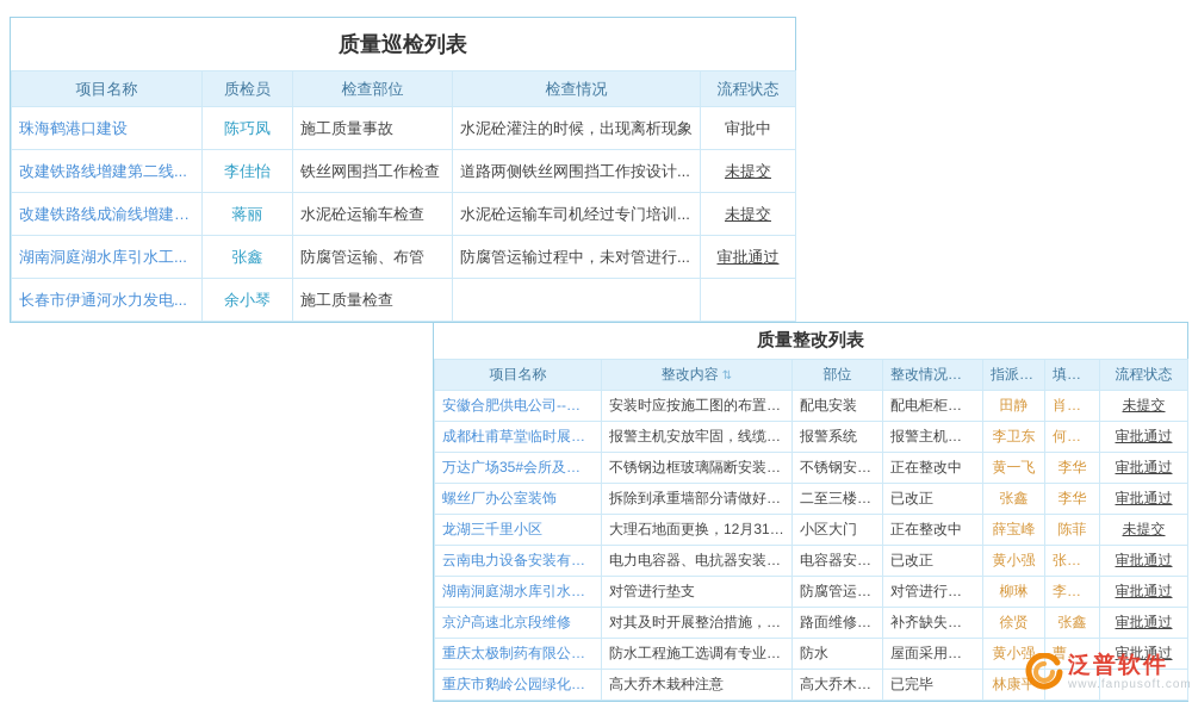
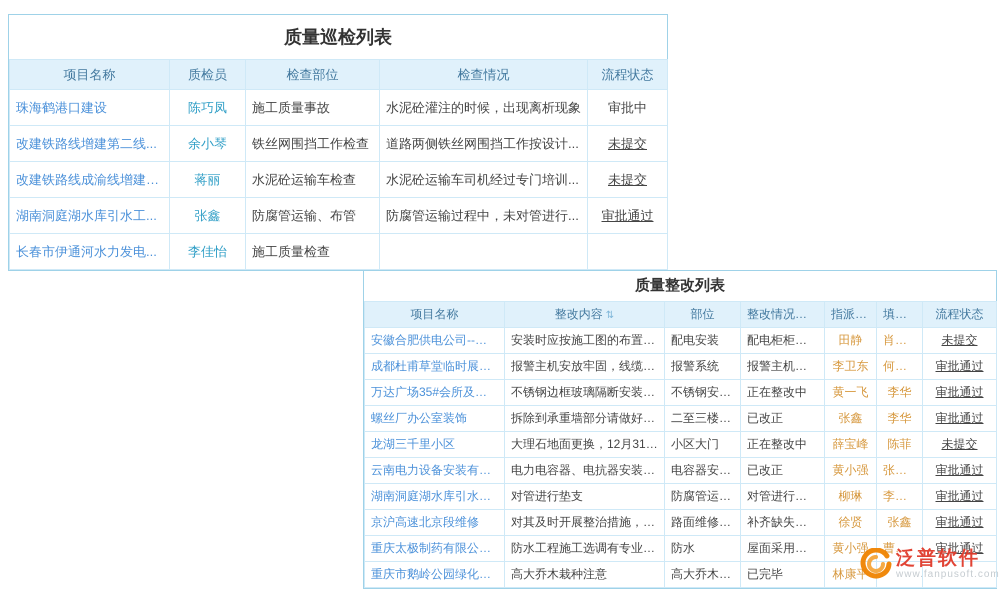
  质量巡检列表
  项目名称	质检员	检查部位	检查情况	流程状态
  珠海鹤港口建设	陈巧凤	施工质量事故	水泥砼灌注的时候，出现离析现象	审批中
- 改建铁路线增建第二线...	李佳怡	铁丝网围挡工作检查	道路两侧铁丝网围挡工作按设计...	未提交
+ 改建铁路线增建第二线...	余小琴	铁丝网围挡工作检查	道路两侧铁丝网围挡工作按设计...	未提交
  改建铁路线成渝线增建第...	蒋丽	水泥砼运输车检查	水泥砼运输车司机经过专门培训...	未提交
  湖南洞庭湖水库引水工...	张鑫	防腐管运输、布管	防腐管运输过程中，未对管进行...	审批通过
- 长春市伊通河水力发电...	余小琴	施工质量检查
+ 长春市伊通河水力发电...	李佳怡	施工质量检查
  质量整改列表
  项目名称	整改内容 ⇅	部位	整改情况反馈	指派人员	填报人	流程状态
  安徽合肥供电公司--配电	安装时应按施工图的布置，将	配电安装	配电柜柜体与..	田静	肖亚军	未提交
  成都杜甫草堂临时展厅独	报警主机安放牢固，线缆连接	报警系统	报警主机安放..	李卫东	何芷萌	审批通过
  万达广场35#会所及咖啡	不锈钢边框玻璃隔断安装不平	不锈钢安装...	正在整改中	黄一飞	李华	审批通过
  螺丝厂办公室装饰	拆除到承重墙部分请做好加固	二至三楼混...	已改正	张鑫	李华	审批通过
  龙湖三千里小区	大理石地面更换，12月31日之	小区大门	正在整改中	薛宝峰	陈菲	未提交
  云南电力设备安装有限公	电力电容器、电抗器安装方案	电容器安装...	已改正	黄小强	张小东	审批通过
  湖南洞庭湖水库引水工程	对管进行垫支	防腐管运输...	对管进行垫支	柳琳	李若若	审批通过
  京沪高速北京段维修	对其及时开展整治措施，桥头	路面维修检...	补齐缺失标志..	徐贤	张鑫	审批通过
  重庆太极制药有限公司毫	防水工程施工选调有专业资质	防水	屋面采用聚氨..	黄小强	曹清平	审批通过
  重庆市鹅岭公园绿化景观	高大乔木栽种注意	高大乔木栽种	已完毕	林康平
  泛普软件
  www.fanpusoft.com
